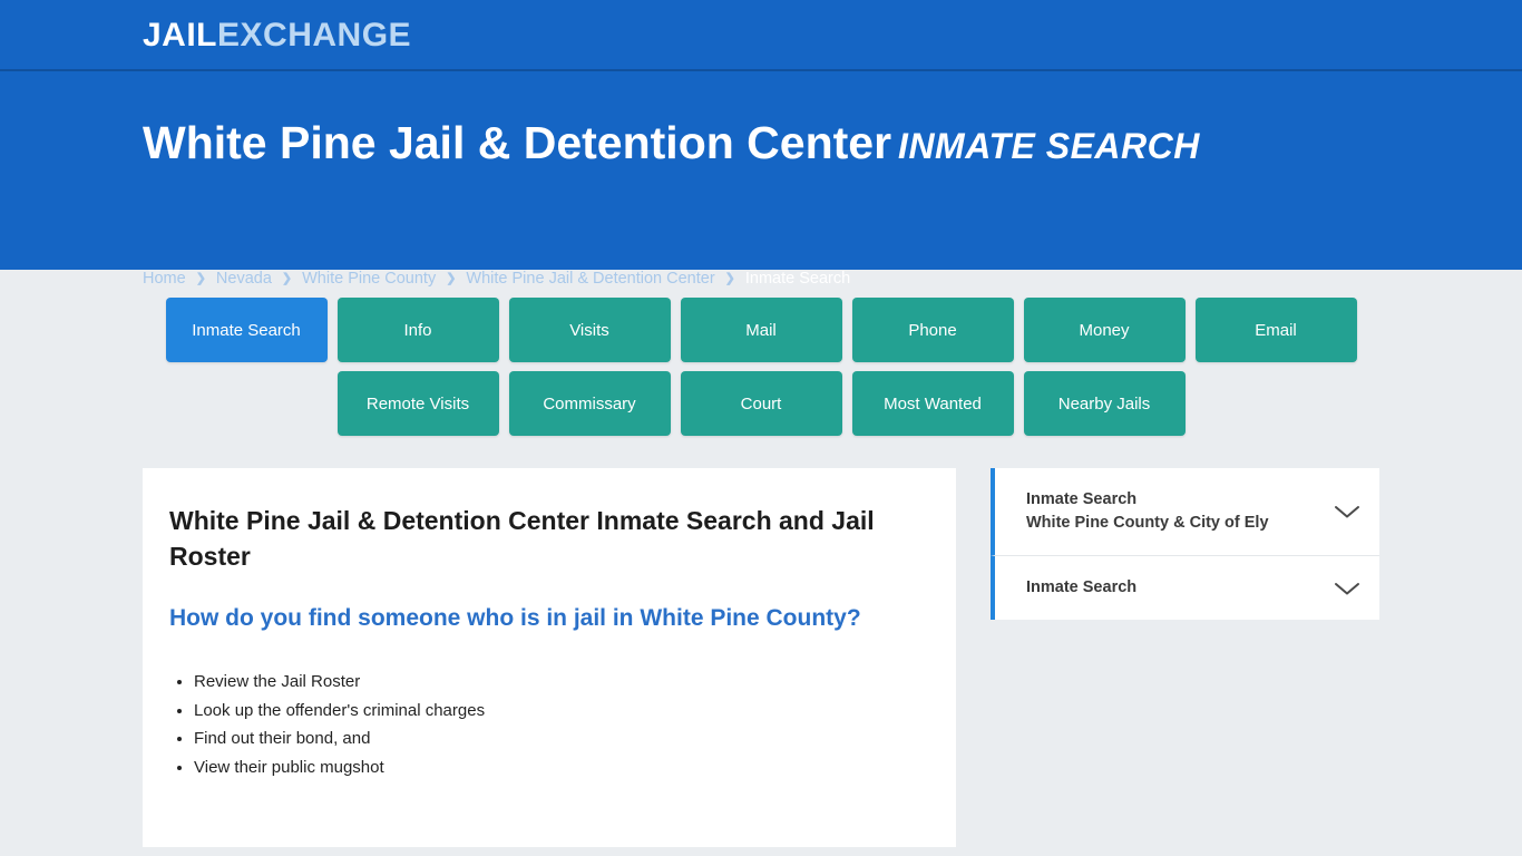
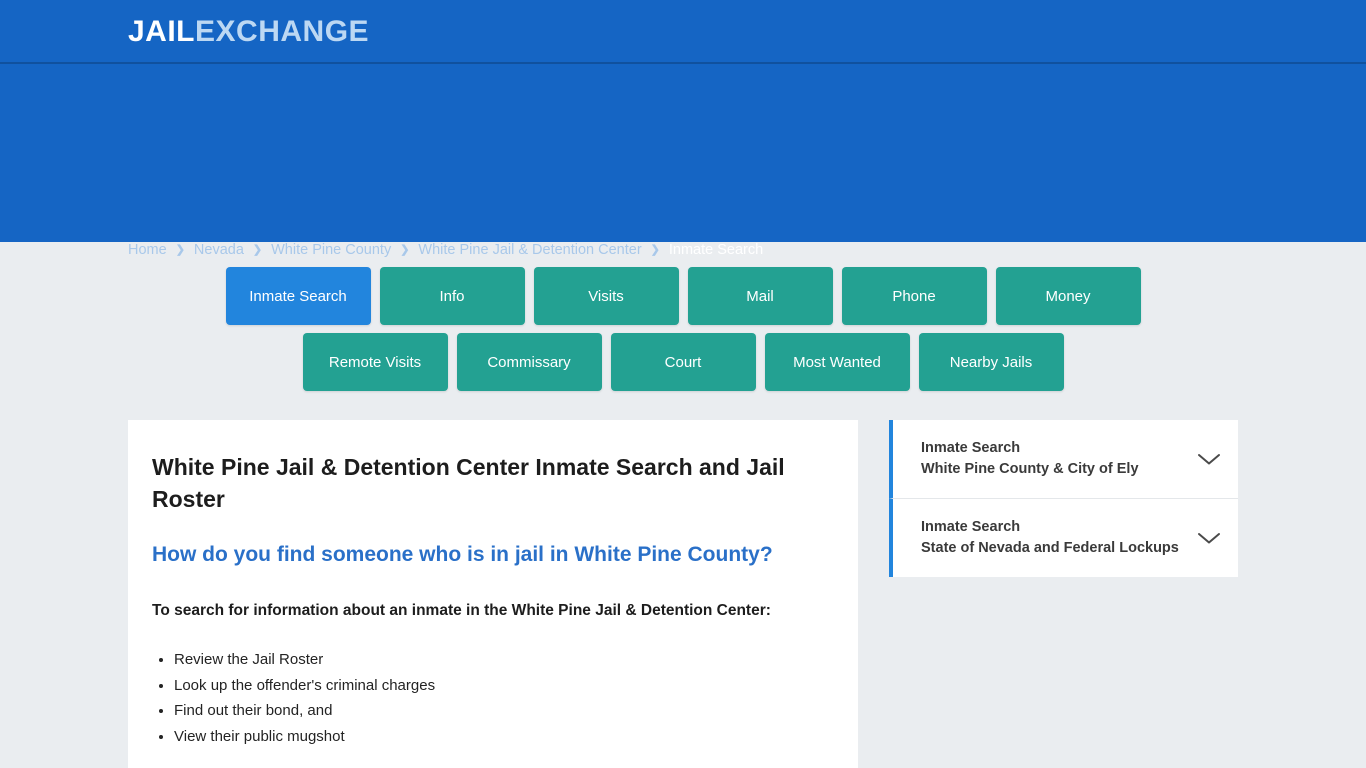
  JAILEXCHANGE
- White Pine Jail & Detention Center INMATE SEARCH
  Home
  ❯
  Nevada
  ❯
  White Pine County
  ❯
  White Pine Jail & Detention Center
  ❯
  Inmate Search
  Info
  Visits
  Mail
  Phone
  Money
- Email
  Remote Visits
  Commissary
  Court
  Most Wanted
  Nearby Jails
  White Pine Jail & Detention Center Inmate Search and Jail Roster
  How do you find someone who is in jail in White Pine County?
+ To search for information about an inmate in the White Pine Jail & Detention Center:
  Review the Jail Roster
  Look up the offender's criminal charges
  Find out their bond, and
  View their public mugshot
  Inmate Search
  White Pine County & City of Ely
  Inmate Search
+ State of Nevada and Federal Lockups
